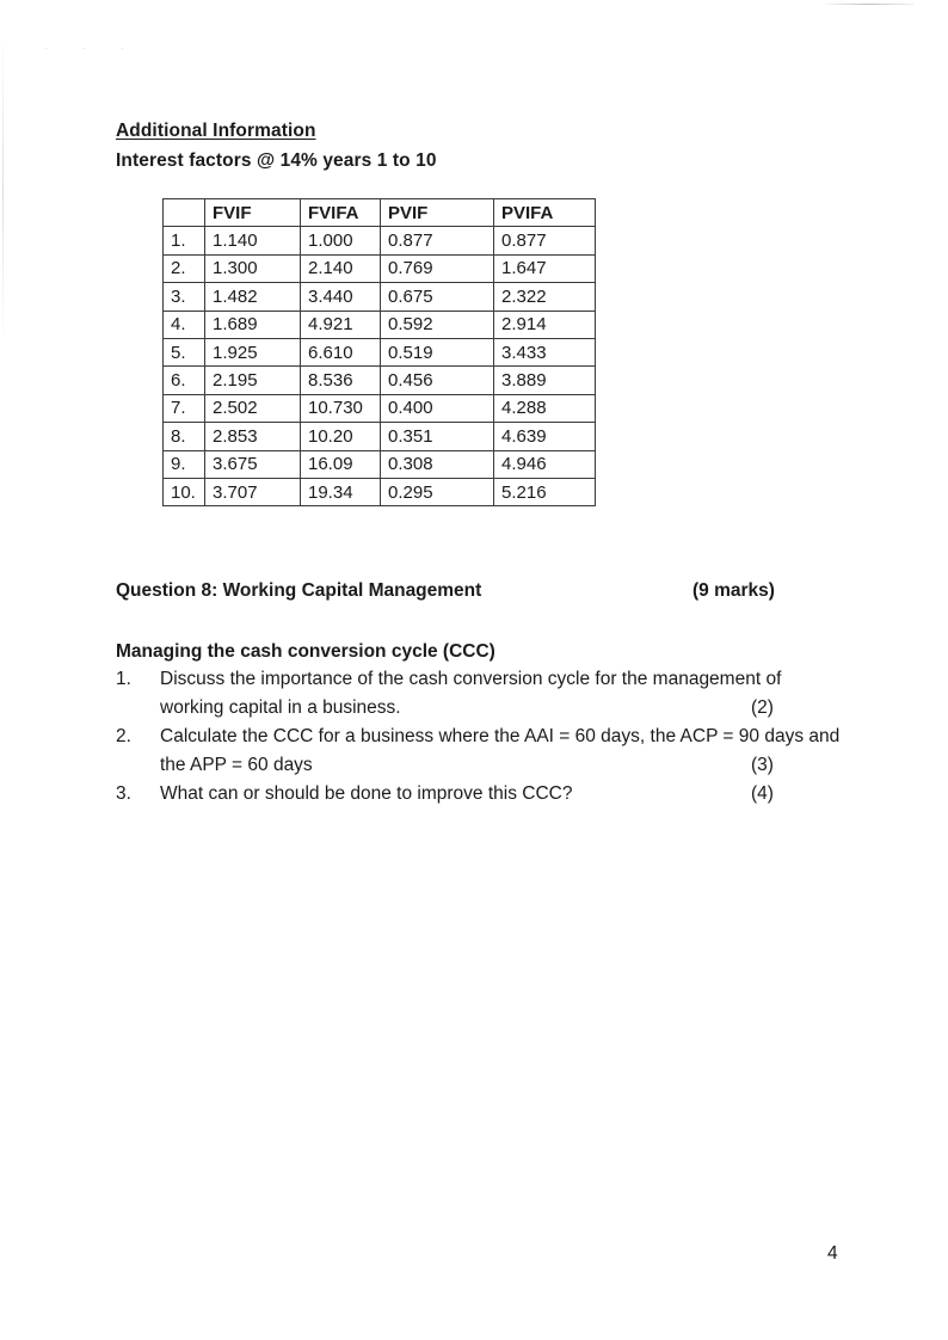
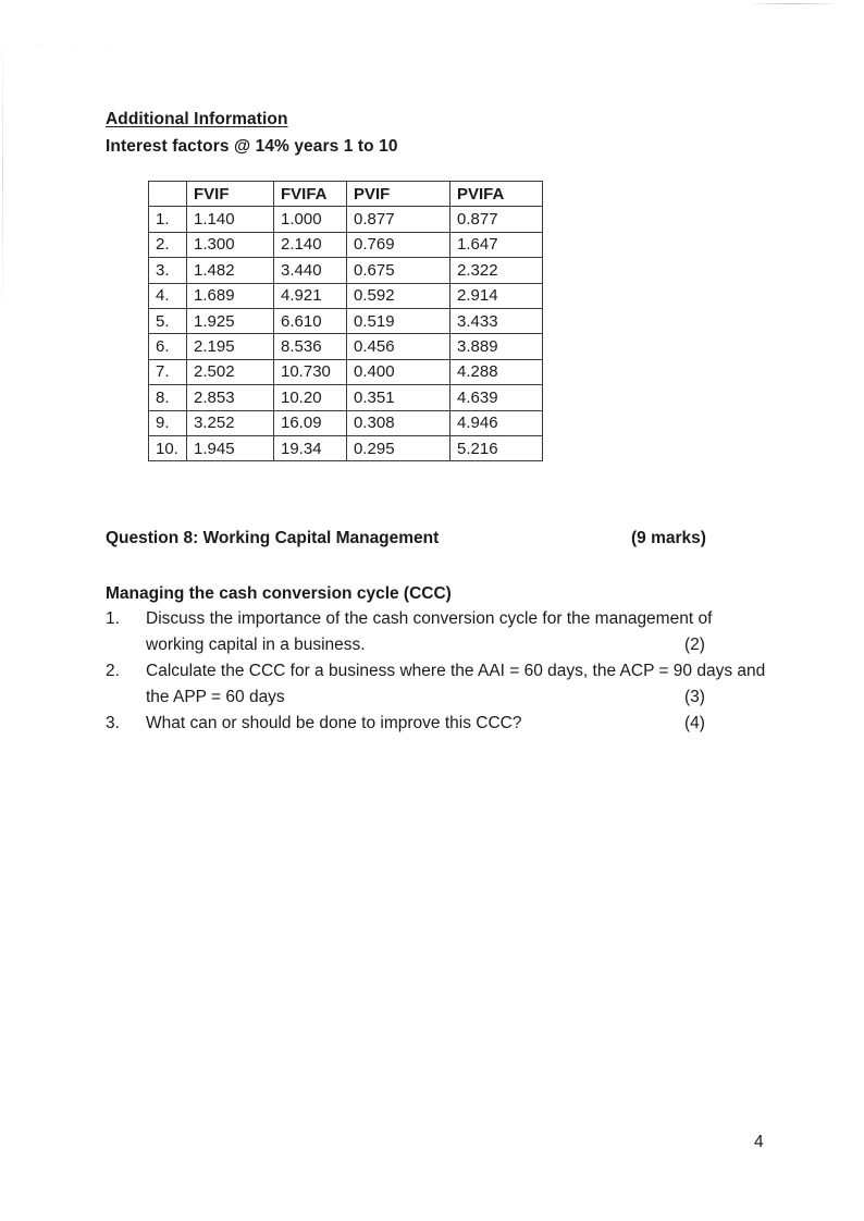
  Additional Information
  Interest factors @ 14% years 1 to 10
  	FVIF	FVIFA	PVIF	PVIFA
  1.	1.140	1.000	0.877	0.877
  2.	1.300	2.140	0.769	1.647
  3.	1.482	3.440	0.675	2.322
  4.	1.689	4.921	0.592	2.914
  5.	1.925	6.610	0.519	3.433
  6.	2.195	8.536	0.456	3.889
  7.	2.502	10.730	0.400	4.288
  8.	2.853	10.20	0.351	4.639
- 9.	3.675	16.09	0.308	4.946
+ 9.	3.252	16.09	0.308	4.946
- 10.	3.707	19.34	0.295	5.216
+ 10.	1.945	19.34	0.295	5.216
  Question 8: Working Capital Management
  (9 marks)
  Managing the cash conversion cycle (CCC)
  1.
  Discuss the importance of the cash conversion cycle for the management of
  working capital in a business.
  (2)
  2.
  Calculate the CCC for a business where the AAI = 60 days, the ACP = 90 days and
  the APP = 60 days
  (3)
  3.
  What can or should be done to improve this CCC?
  (4)
  4
